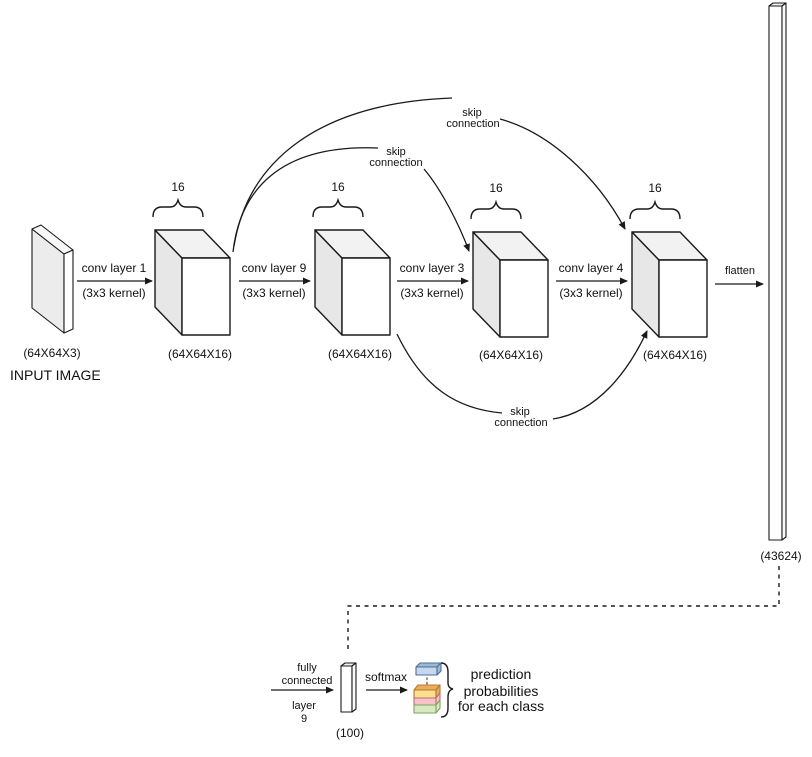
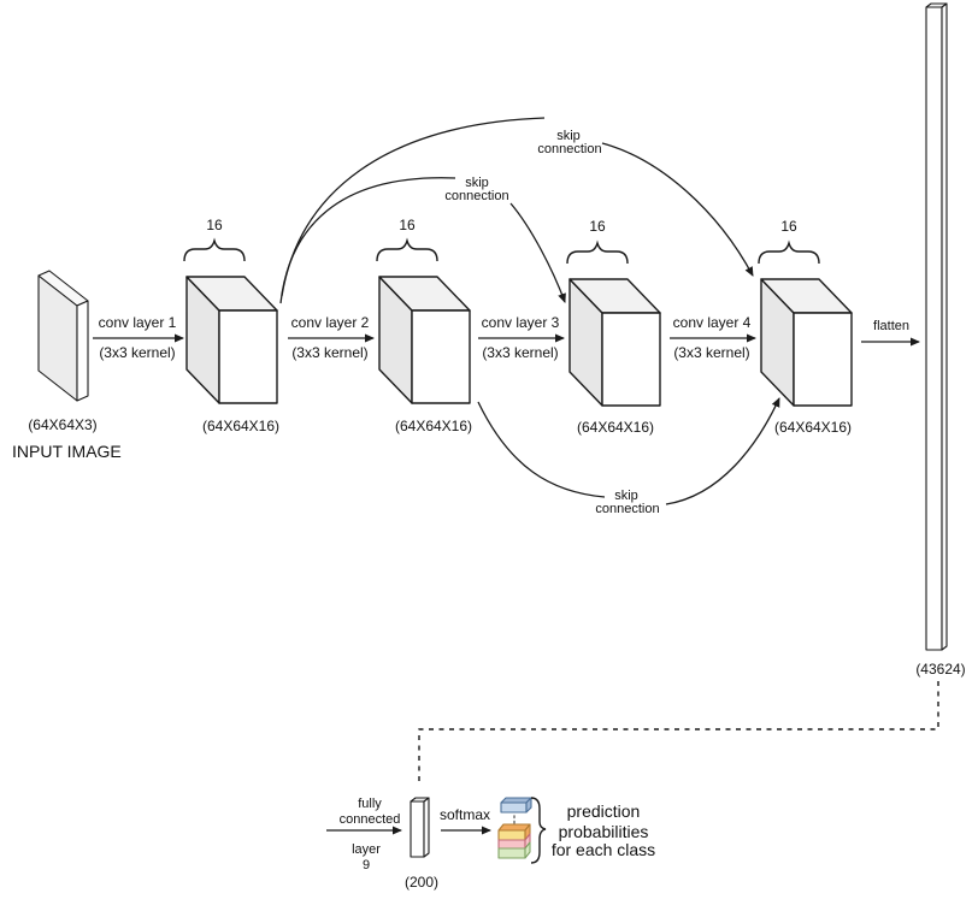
  (64X64X3)
  INPUT IMAGE
  16
  16
  16
  16
  (64X64X16)
  (64X64X16)
  (64X64X16)
  (64X64X16)
  conv layer 1
  (3x3 kernel)
- conv layer 9
+ conv layer 2
  (3x3 kernel)
  conv layer 3
  (3x3 kernel)
  conv layer 4
  (3x3 kernel)
  flatten
  skip
  connection
  skip
  connection
  skip
  connection
  (43624)
  fully
  connected
  layer
  9
- (100)
+ (200)
  softmax
  prediction
  probabilities
  for each class
